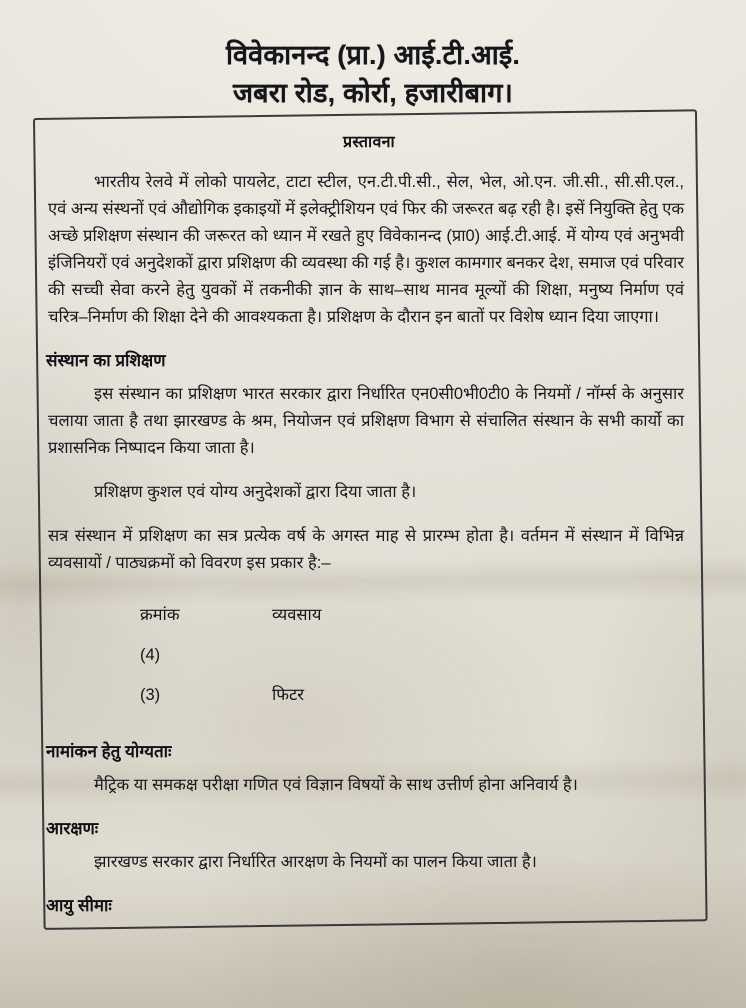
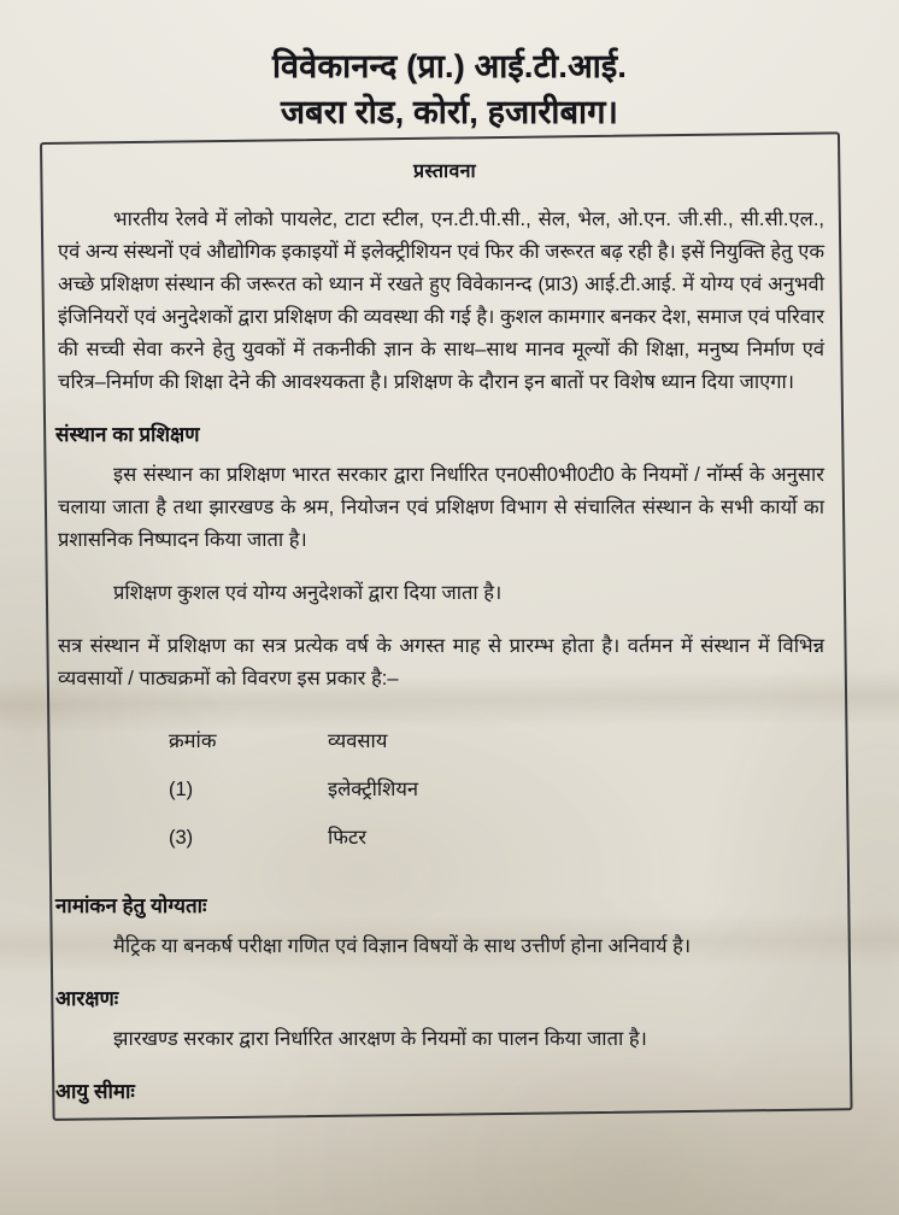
  विवेकानन्द (प्रा.) आई.टी.आई.
  जबरा रोड, कोर्रा, हजारीबाग।
  प्रस्तावना
- भारतीय रेलवे में लोको पायलेट, टाटा स्टील, एन.टी.पी.सी., सेल, भेल, ओ.एन. जी.सी., सी.सी.एल., एवं अन्य संस्थनों एवं औद्योगिक इकाइयों में इलेक्ट्रीशियन एवं फिर की जरूरत बढ़ रही है। इसें नियुक्ति हेतु एक अच्छे प्रशिक्षण संस्थान की जरूरत को ध्यान में रखते हुए विवेकानन्द (प्रा0) आई.टी.आई. में योग्य एवं अनुभवी इंजिनियरों एवं अनुदेशकों द्वारा प्रशिक्षण की व्यवस्था की गई है। कुशल कामगार बनकर देश, समाज एवं परिवार की सच्ची सेवा करने हेतु युवकों में तकनीकी ज्ञान के साथ–साथ मानव मूल्यों की शिक्षा, मनुष्य निर्माण एवं चरित्र–निर्माण की शिक्षा देने की आवश्यकता है। प्रशिक्षण के दौरान इन बातों पर विशेष ध्यान दिया जाएगा।
+ भारतीय रेलवे में लोको पायलेट, टाटा स्टील, एन.टी.पी.सी., सेल, भेल, ओ.एन. जी.सी., सी.सी.एल., एवं अन्य संस्थनों एवं औद्योगिक इकाइयों में इलेक्ट्रीशियन एवं फिर की जरूरत बढ़ रही है। इसें नियुक्ति हेतु एक अच्छे प्रशिक्षण संस्थान की जरूरत को ध्यान में रखते हुए विवेकानन्द (प्रा3) आई.टी.आई. में योग्य एवं अनुभवी इंजिनियरों एवं अनुदेशकों द्वारा प्रशिक्षण की व्यवस्था की गई है। कुशल कामगार बनकर देश, समाज एवं परिवार की सच्ची सेवा करने हेतु युवकों में तकनीकी ज्ञान के साथ–साथ मानव मूल्यों की शिक्षा, मनुष्य निर्माण एवं चरित्र–निर्माण की शिक्षा देने की आवश्यकता है। प्रशिक्षण के दौरान इन बातों पर विशेष ध्यान दिया जाएगा।
  संस्थान का प्रशिक्षण
  इस संस्थान का प्रशिक्षण भारत सरकार द्वारा निर्धारित एन0सी0भी0टी0 के नियमों / नॉर्म्स के अनुसार चलाया जाता है तथा झारखण्ड के श्रम, नियोजन एवं प्रशिक्षण विभाग से संचालित संस्थान के सभी कार्यो का प्रशासनिक निष्पादन किया जाता है।
  प्रशिक्षण कुशल एवं योग्य अनुदेशकों द्वारा दिया जाता है।
  सत्र संस्थान में प्रशिक्षण का सत्र प्रत्येक वर्ष के अगस्त माह से प्रारम्भ होता है। वर्तमन में संस्थान में विभिन्न व्यवसायों / पाठ्यक्रमों को विवरण इस प्रकार है:–
  क्रमांक
  व्यवसाय
- (4)
+ (1)
+ इलेक्ट्रीशियन
  (3)
  फिटर
  नामांकन हेतु योग्यताः
- मैट्रिक या समकक्ष परीक्षा गणित एवं विज्ञान विषयों के साथ उत्तीर्ण होना अनिवार्य है।
+ मैट्रिक या बनकर्ष परीक्षा गणित एवं विज्ञान विषयों के साथ उत्तीर्ण होना अनिवार्य है।
  आरक्षणः
  झारखण्ड सरकार द्वारा निर्धारित आरक्षण के नियमों का पालन किया जाता है।
  आयु सीमाः
